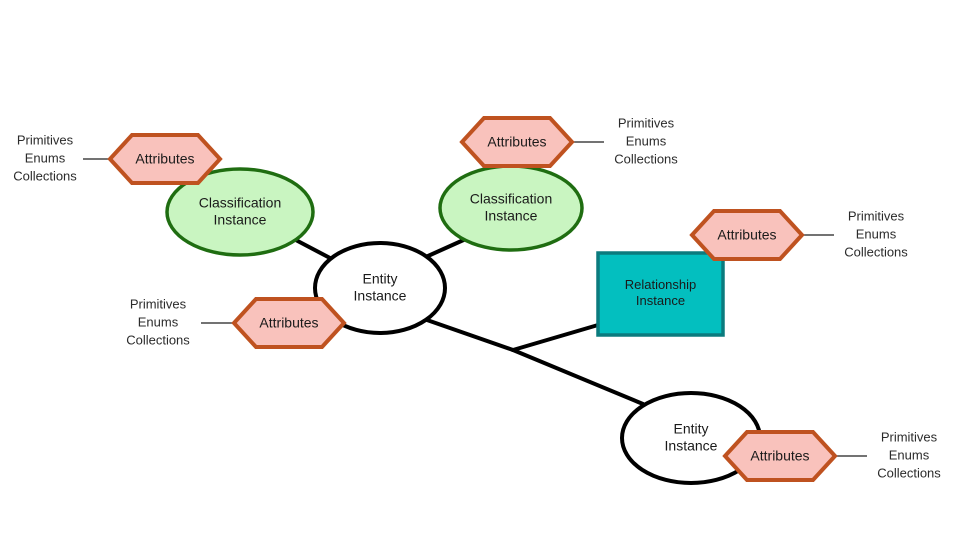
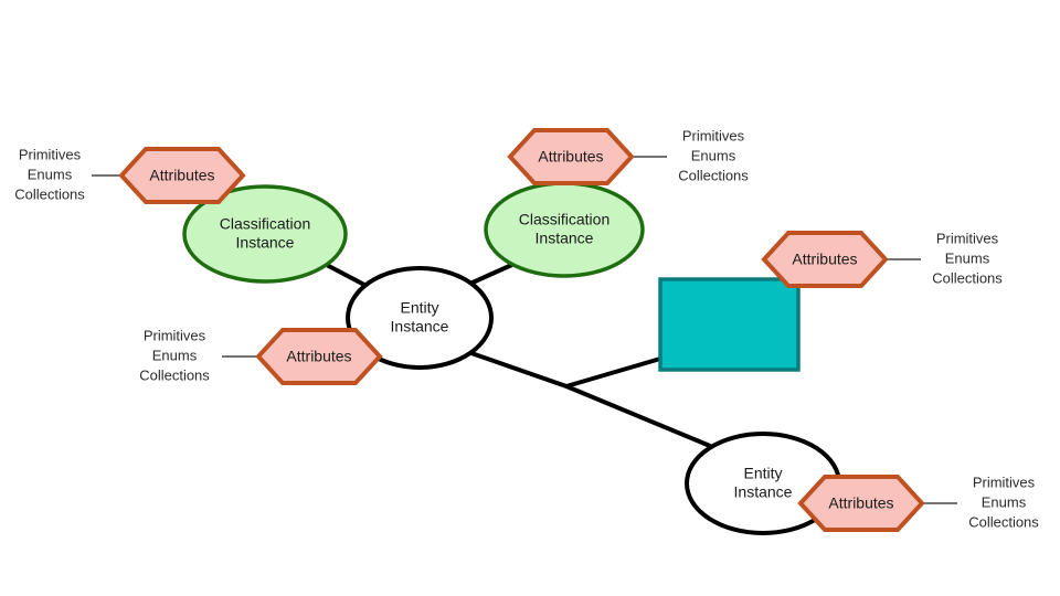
  Entity Instance
  Classification Instance
  Classification Instance
- Relationship Instance
  Entity Instance
  Attributes
  Attributes
  Attributes
  Attributes
  Attributes
  Primitives
  Enums
  Collections
  Primitives
  Enums
  Collections
  Primitives
  Enums
  Collections
  Primitives
  Enums
  Collections
  Primitives
  Enums
  Collections
